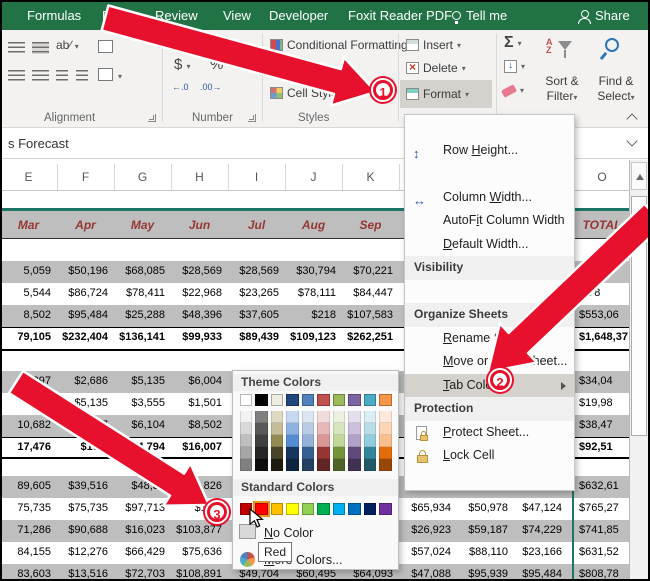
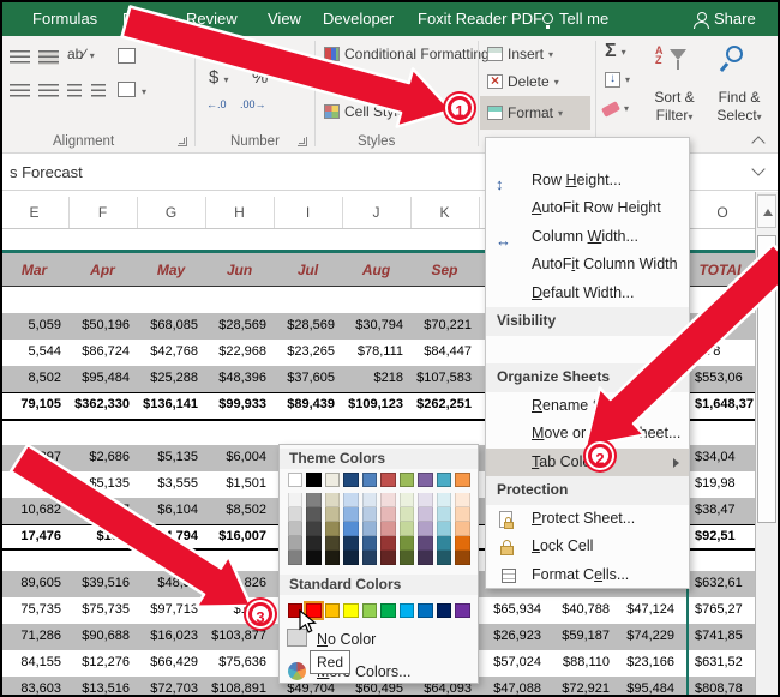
  Formulas
  Review
  View
  Developer
  Foxit Reader PDF
  Tell me
  Share
  ab∕ ▾
  ▾
  Alignment
  $ ▾
  %
  ←.0
  .00→
  Number
  Conditional Formattig
  Cell Sty
  Styles
  Insert
  ▾
  Delete
  ▾
  Format
  ▾
  Σ
  ▾
  ▾
  ▾
  A
  Z
  Sort &
  Filter▾
  Find &
  Select▾
  s Forecast
  E
  F
  G
  H
  I
  J
  K
  O
  Mar
  Apr
  May
  Jun
  Jul
  Aug
  Sep
  TOTAL
  5,059
  $50,196
  $68,085
  $28,569
  $28,569
  $30,794
  $70,221
  5,544
  $86,724
- $78,411
+ $42,768
  $22,968
  $23,265
  $78,111
  $84,447
  8,502
  $95,484
  $25,288
  $48,396
  $37,605
  $218
  $107,583
  $553,06
  79,105
- $232,404
+ $362,330
  $136,141
  $99,933
  $89,439
  $109,123
  $262,251
  $1,648,37
  $2,686
  $5,135
  $6,004
  $34,04
  $5,135
  $3,555
  $1,501
  $19,98
  10,682
  $6,104
  $8,502
  $38,47
  17,476
  $16,007
  $92,51
  89,605
  $39,516
  ,826
  $632,61
  75,735
  $75,735
  $97,713
  $65,934
- $50,978
+ $40,788
  $47,124
  $765,27
  71,286
  $90,688
  $16,023
  $103,877
  $26,923
  $59,187
  $74,229
  $741,85
  84,155
  $12,276
  $66,429
  $75,636
  $57,024
  $88,110
  $23,166
  $631,52
  83,603
  $13,516
  $72,703
  $108,891
  $49,704
  $60,495
  $64,093
  $47,088
- $95,939
+ $72,921
  $95,484
  $808,78
  Row Height...
  ↕
+ AutoFit Row Height
  Column Width...
  ↔
  AutoFit Column Width
  Default Width...
  Visibility
  Organize Sheets
  Tab Colo
  Protection
  Protect Sheet...
  Lock Cell
+ Format Cells...
  Theme Colors
  Standard Colors
  No Color
  1
  2
  3
  Red
